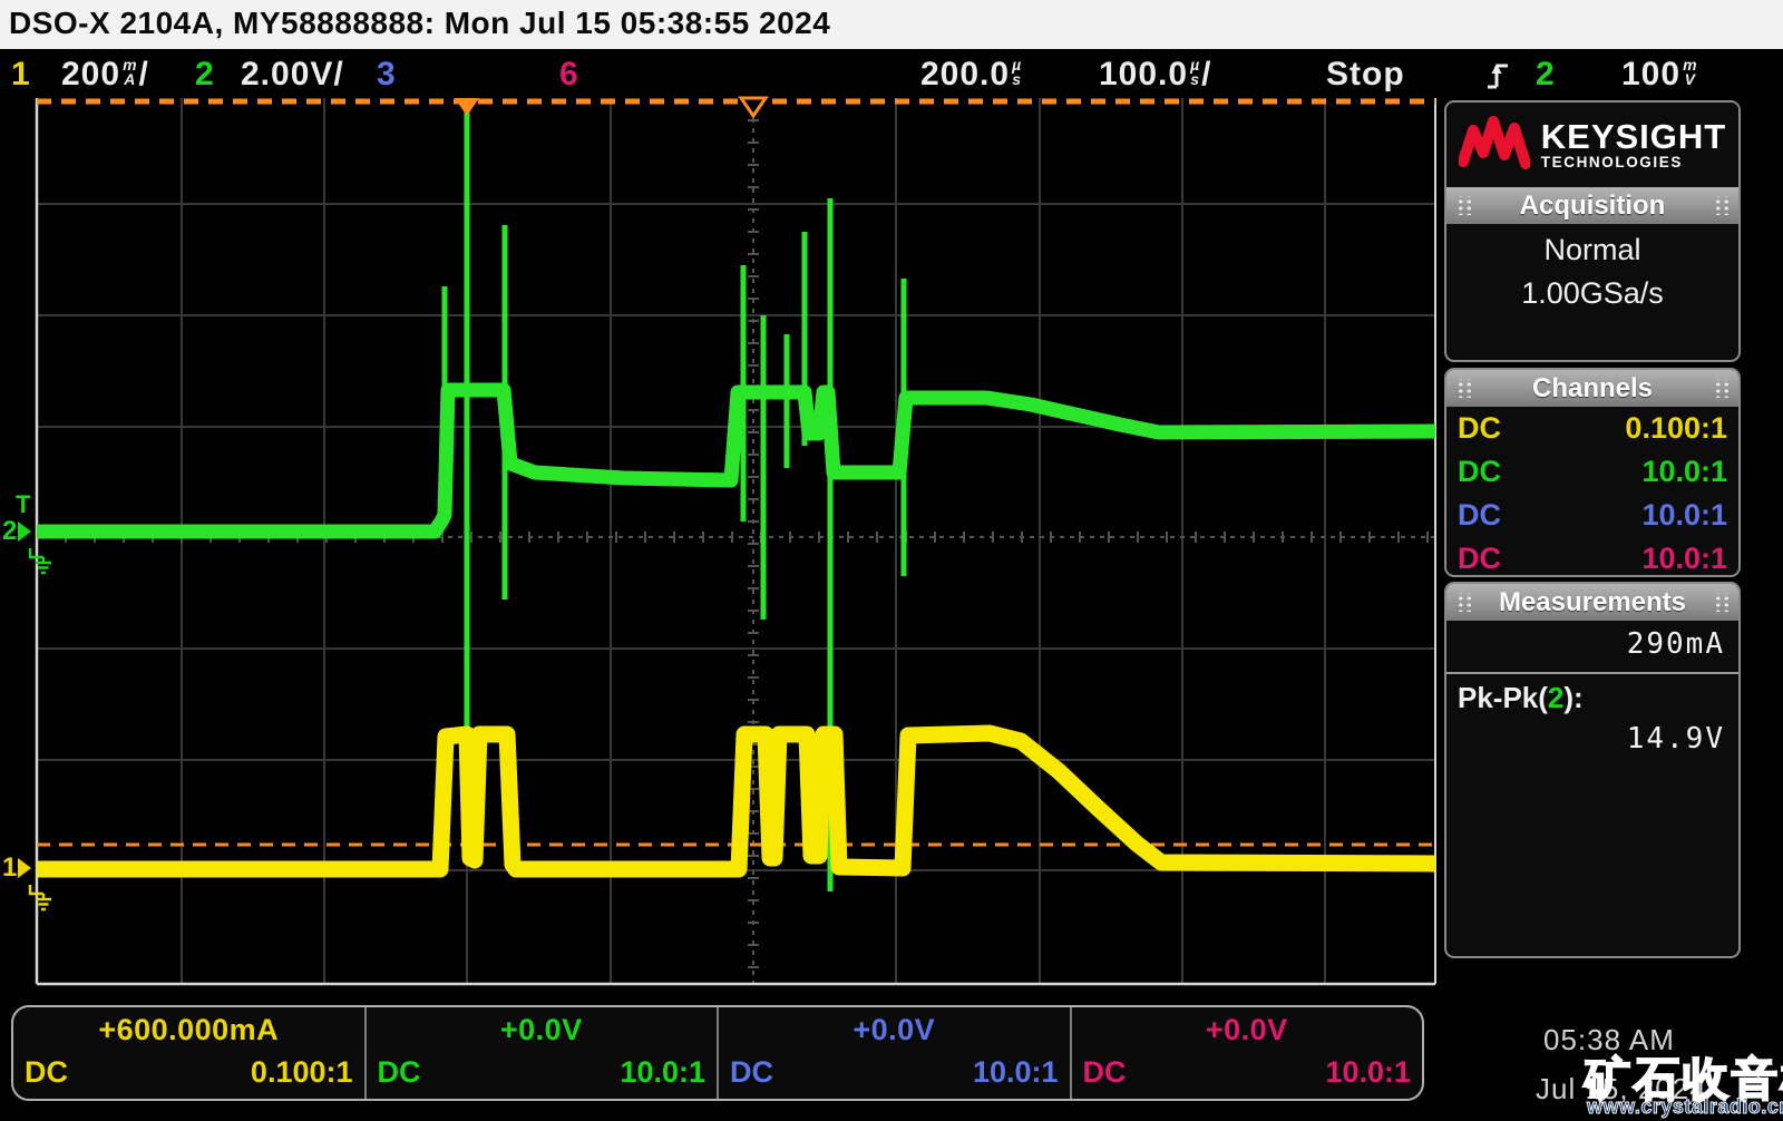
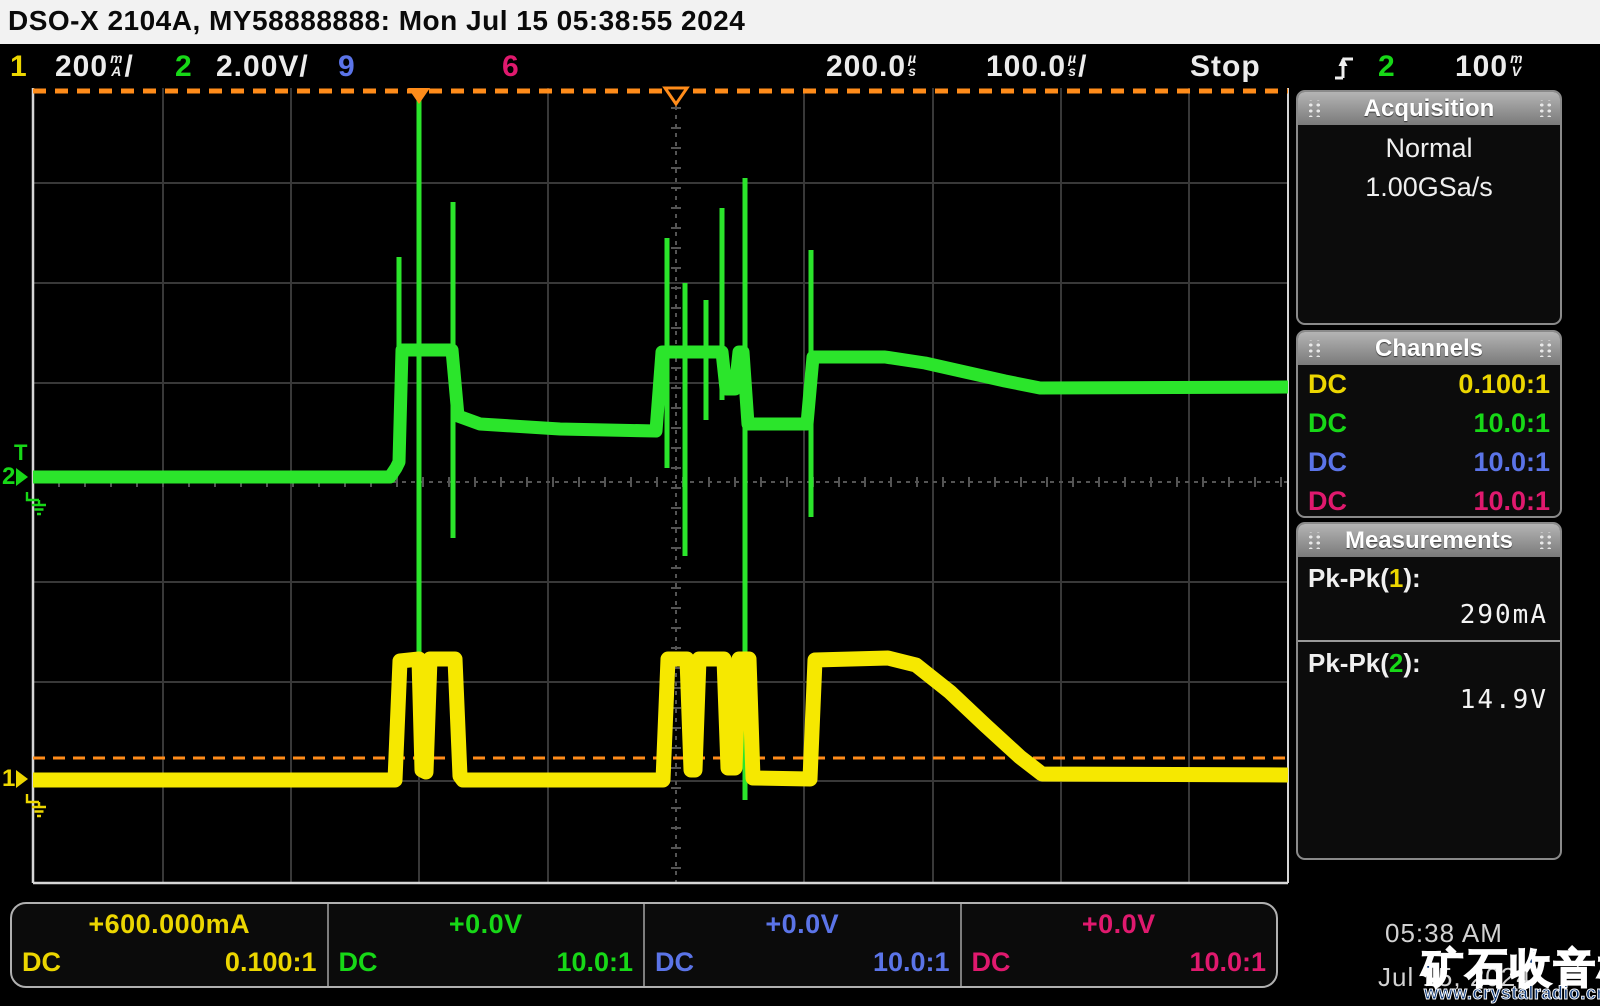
  DSO-X 2104A, MY58888888: Mon Jul 15 05:38:55 2024
  1
  200
  m
  A
  /
  2
  2.00V/
- 3
+ 9
  6
  200.0
  µ
  s
  100.0
  µ
  s
  /
  Stop
  2
  100
  m
  V
  T
  2
  1
- KEYSIGHT
- TECHNOLOGIES
  Acquisition
  Normal
  1.00GSa/s
  Channels
  DC
  0.100:1
  DC
  10.0:1
  DC
  10.0:1
  DC
  10.0:1
  Measurements
+ Pk-Pk(1):
  290mA
  Pk-Pk(2):
  14.9V
  +600.000mA
  DC
  0.100:1
  +0.0V
  DC
  10.0:1
  +0.0V
  DC
  10.0:1
  +0.0V
  DC
  10.0:1
  05:38 AM
  Jul 15, 2024
  矿石收音
  www.crystalradio.c
